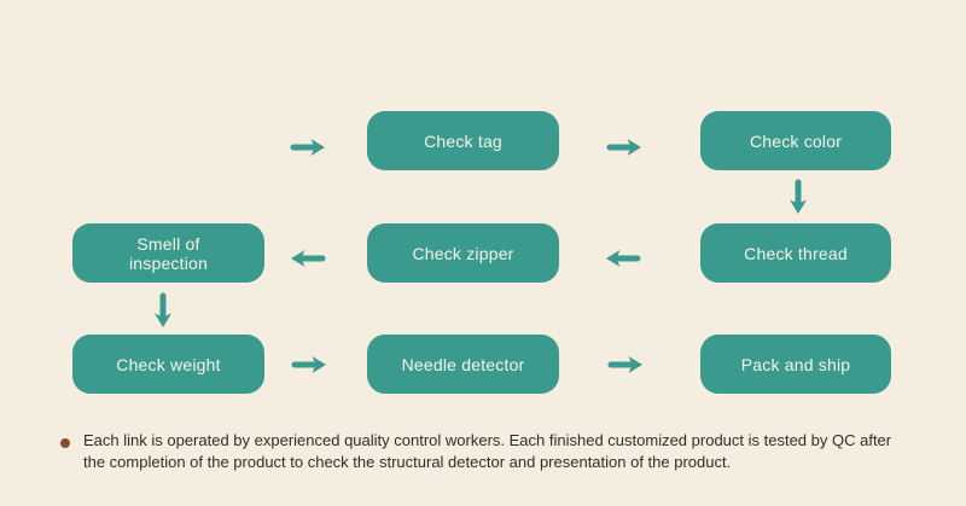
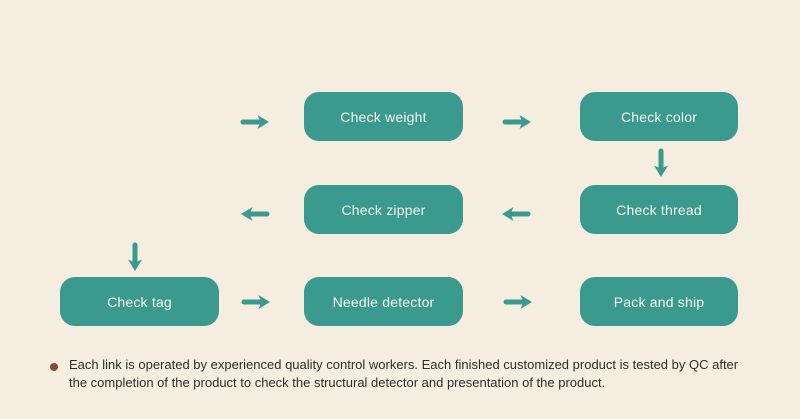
- Check tag
+ Check weight
  Check color
- Smell of
- inspection
  Check zipper
  Check thread
- Check weight
+ Check tag
  Needle detector
  Pack and ship
  Each link is operated by experienced quality control workers. Each finished customized product is tested by QC after the completion of the product to check the structural detector and presentation of the product.
